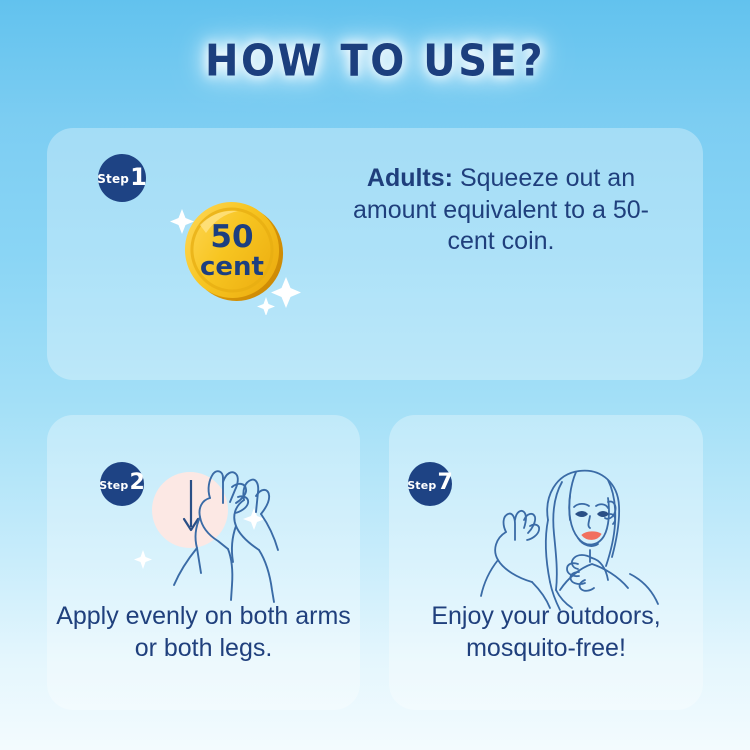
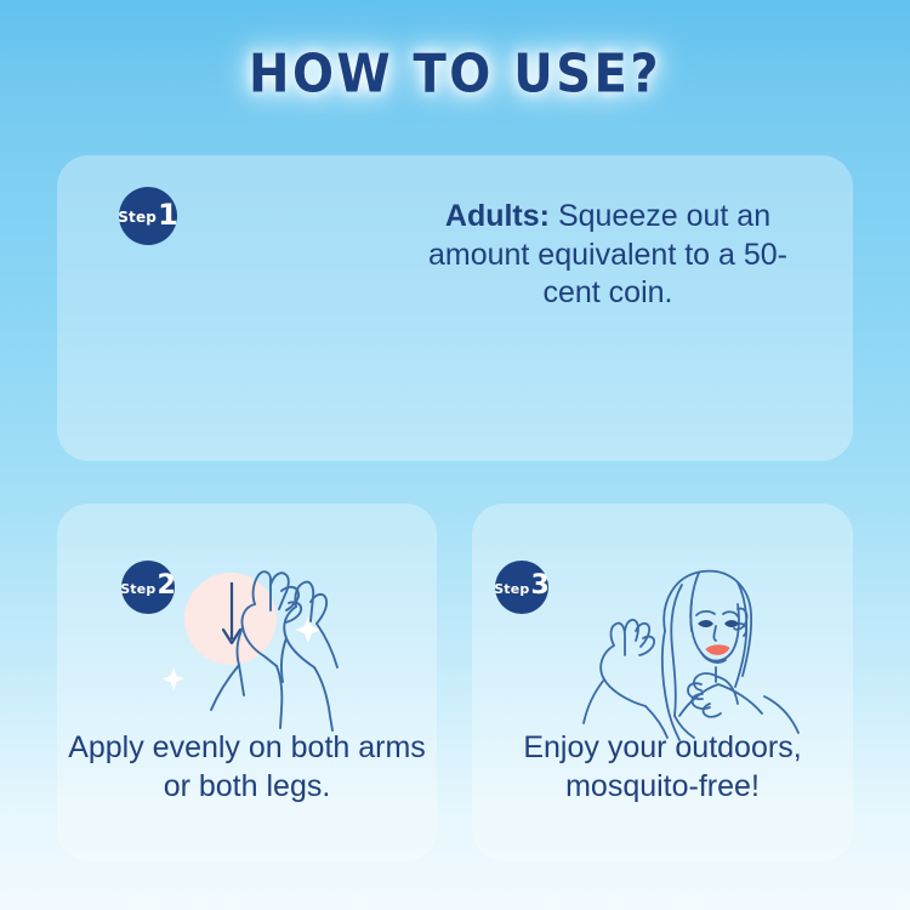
  HOW TO USE?
  Step
  1
- 50
- cent
  Adults: Squeeze out an amount equivalent to a 50-cent coin.
  Step
  2
  Apply evenly on both arms or both legs.
  Step
- 7
+ 3
  Enjoy your outdoors, mosquito-free!
